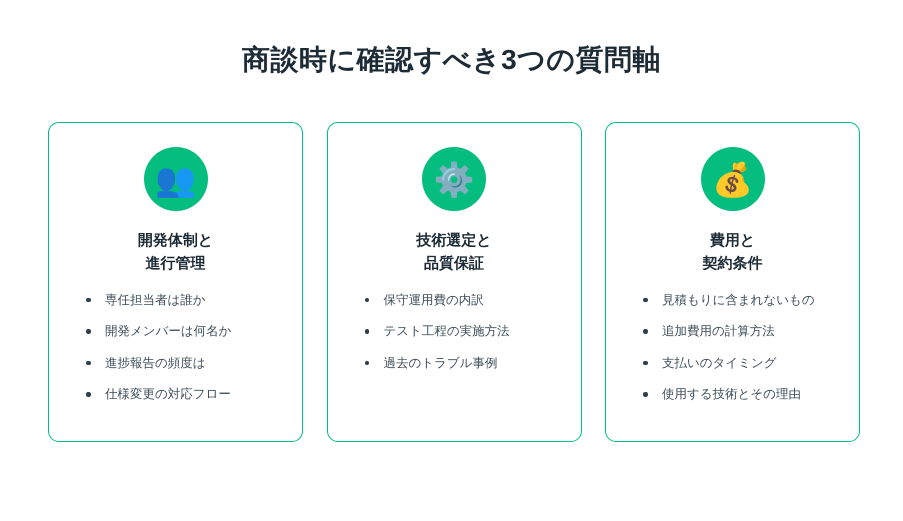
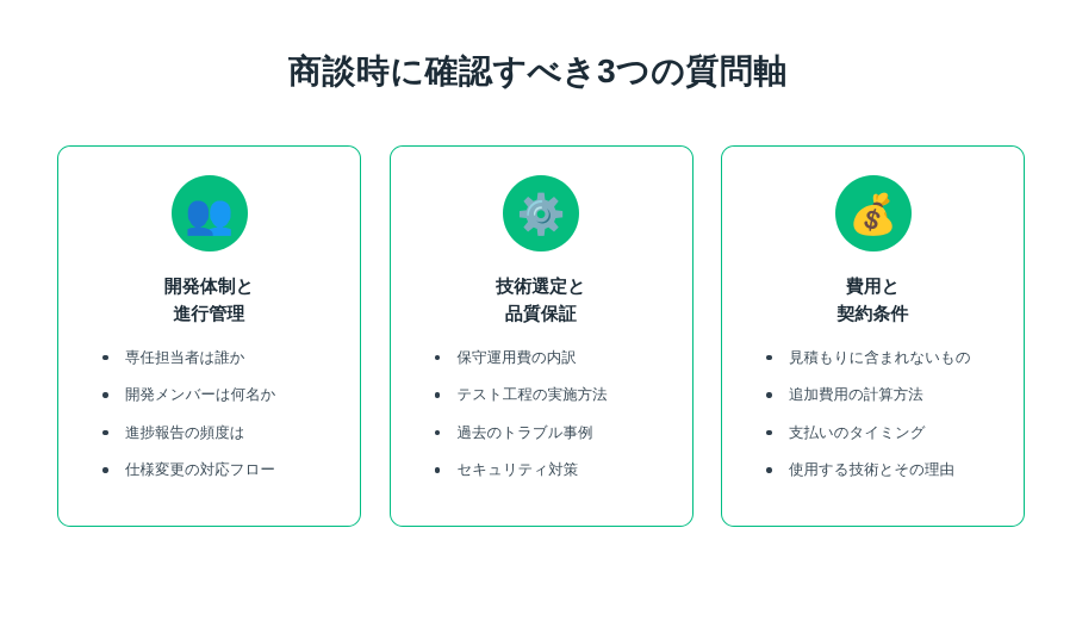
  商談時に確認すべき3つの質問軸
  👥
  開発体制と
  進行管理
  専任担当者は誰か
  開発メンバーは何名か
  進捗報告の頻度は
  仕様変更の対応フロー
  ⚙️
  技術選定と
  品質保証
  保守運用費の内訳
  テスト工程の実施方法
  過去のトラブル事例
+ セキュリティ対策
  💰
  費用と
  契約条件
  見積もりに含まれないもの
  追加費用の計算方法
  支払いのタイミング
  使用する技術とその理由
